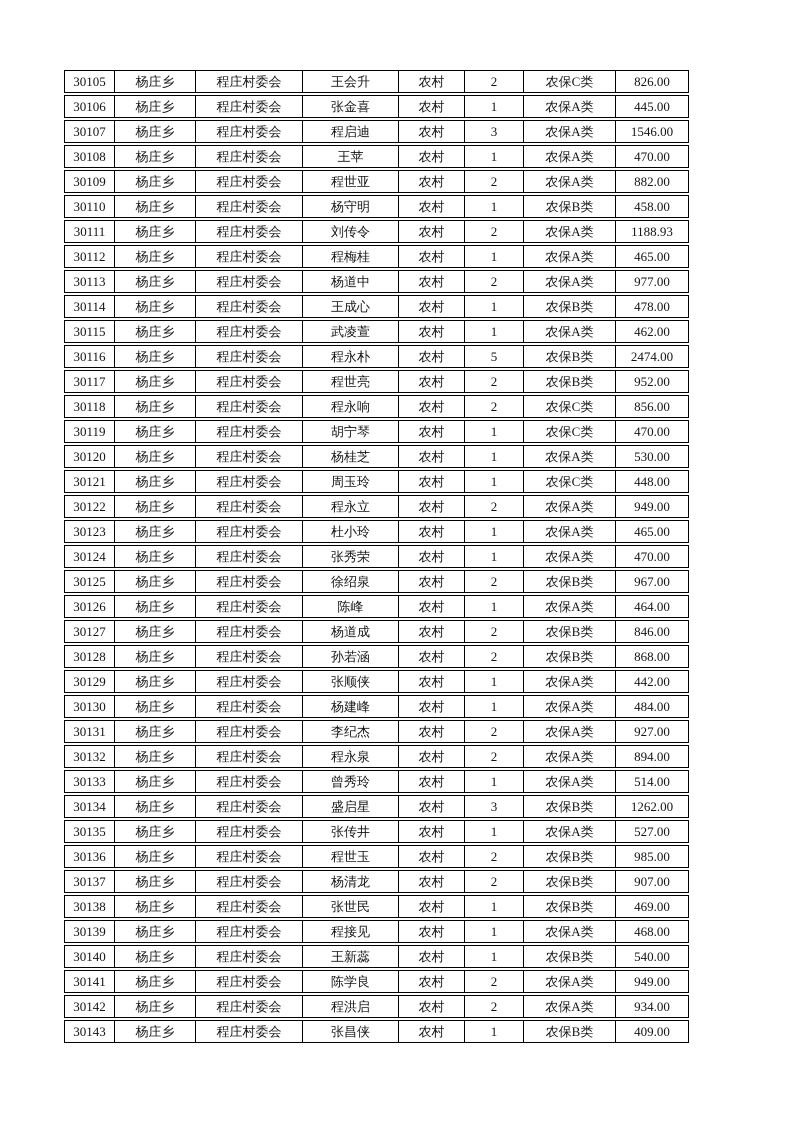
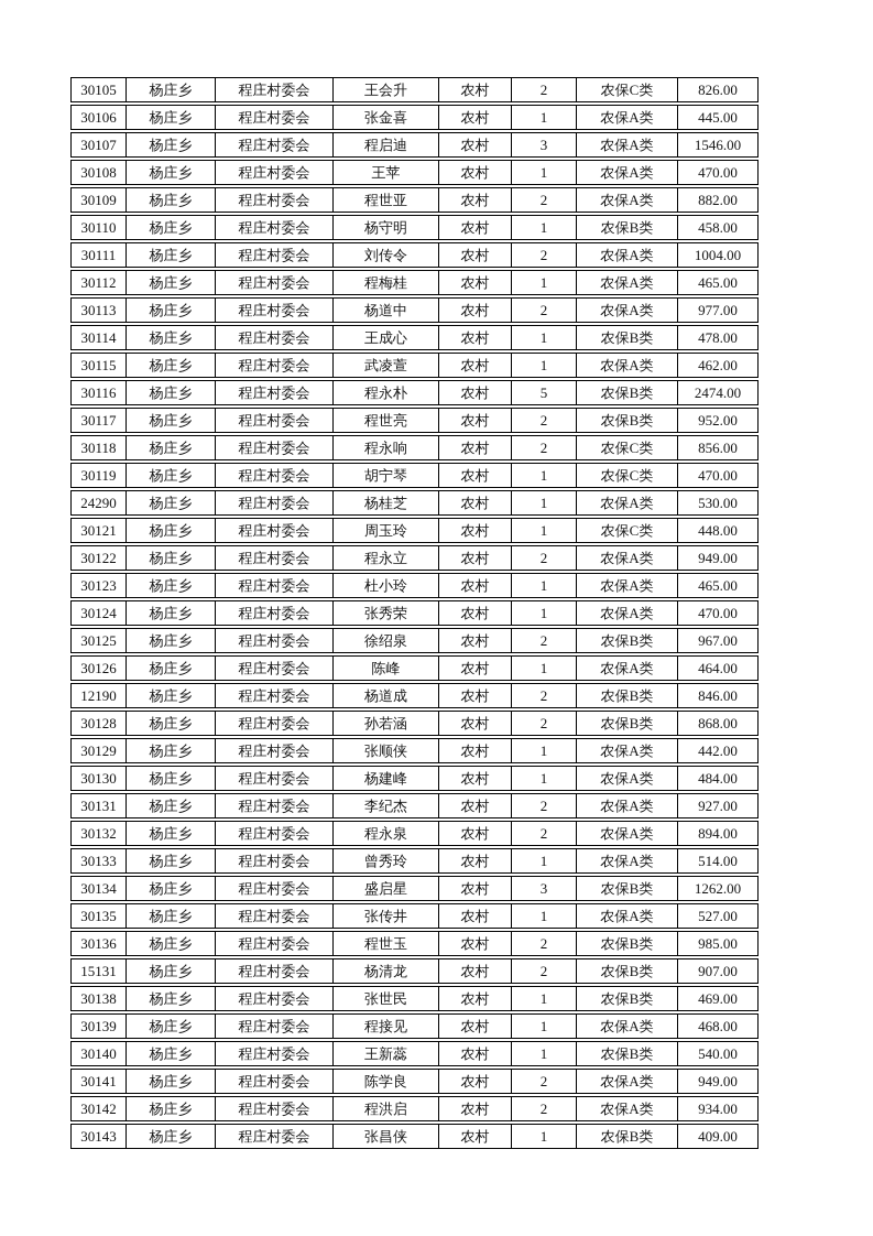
  30105
  杨庄乡
  程庄村委会
  王会升
  农村
  2
  农保C类
  826.00
  30106
  杨庄乡
  程庄村委会
  张金喜
  农村
  1
  农保A类
  445.00
  30107
  杨庄乡
  程庄村委会
  程启迪
  农村
  3
  农保A类
  1546.00
  30108
  杨庄乡
  程庄村委会
  王苹
  农村
  1
  农保A类
  470.00
  30109
  杨庄乡
  程庄村委会
  程世亚
  农村
  2
  农保A类
  882.00
  30110
  杨庄乡
  程庄村委会
  杨守明
  农村
  1
  农保B类
  458.00
  30111
  杨庄乡
  程庄村委会
  刘传令
  农村
  2
  农保A类
- 1188.93
+ 1004.00
  30112
  杨庄乡
  程庄村委会
  程梅桂
  农村
  1
  农保A类
  465.00
  30113
  杨庄乡
  程庄村委会
  杨道中
  农村
  2
  农保A类
  977.00
  30114
  杨庄乡
  程庄村委会
  王成心
  农村
  1
  农保B类
  478.00
  30115
  杨庄乡
  程庄村委会
  武凌萱
  农村
  1
  农保A类
  462.00
  30116
  杨庄乡
  程庄村委会
  程永朴
  农村
  5
  农保B类
  2474.00
  30117
  杨庄乡
  程庄村委会
  程世亮
  农村
  2
  农保B类
  952.00
  30118
  杨庄乡
  程庄村委会
  程永响
  农村
  2
  农保C类
  856.00
  30119
  杨庄乡
  程庄村委会
  胡宁琴
  农村
  1
  农保C类
  470.00
- 30120
+ 24290
  杨庄乡
  程庄村委会
  杨桂芝
  农村
  1
  农保A类
  530.00
  30121
  杨庄乡
  程庄村委会
  周玉玲
  农村
  1
  农保C类
  448.00
  30122
  杨庄乡
  程庄村委会
  程永立
  农村
  2
  农保A类
  949.00
  30123
  杨庄乡
  程庄村委会
  杜小玲
  农村
  1
  农保A类
  465.00
  30124
  杨庄乡
  程庄村委会
  张秀荣
  农村
  1
  农保A类
  470.00
  30125
  杨庄乡
  程庄村委会
  徐绍泉
  农村
  2
  农保B类
  967.00
  30126
  杨庄乡
  程庄村委会
  陈峰
  农村
  1
  农保A类
  464.00
- 30127
+ 12190
  杨庄乡
  程庄村委会
  杨道成
  农村
  2
  农保B类
  846.00
  30128
  杨庄乡
  程庄村委会
  孙若涵
  农村
  2
  农保B类
  868.00
  30129
  杨庄乡
  程庄村委会
  张顺侠
  农村
  1
  农保A类
  442.00
  30130
  杨庄乡
  程庄村委会
  杨建峰
  农村
  1
  农保A类
  484.00
  30131
  杨庄乡
  程庄村委会
  李纪杰
  农村
  2
  农保A类
  927.00
  30132
  杨庄乡
  程庄村委会
  程永泉
  农村
  2
  农保A类
  894.00
  30133
  杨庄乡
  程庄村委会
  曾秀玲
  农村
  1
  农保A类
  514.00
  30134
  杨庄乡
  程庄村委会
  盛启星
  农村
  3
  农保B类
  1262.00
  30135
  杨庄乡
  程庄村委会
  张传井
  农村
  1
  农保A类
  527.00
  30136
  杨庄乡
  程庄村委会
  程世玉
  农村
  2
  农保B类
  985.00
- 30137
+ 15131
  杨庄乡
  程庄村委会
  杨清龙
  农村
  2
  农保B类
  907.00
  30138
  杨庄乡
  程庄村委会
  张世民
  农村
  1
  农保B类
  469.00
  30139
  杨庄乡
  程庄村委会
  程接见
  农村
  1
  农保A类
  468.00
  30140
  杨庄乡
  程庄村委会
  王新蕊
  农村
  1
  农保B类
  540.00
  30141
  杨庄乡
  程庄村委会
  陈学良
  农村
  2
  农保A类
  949.00
  30142
  杨庄乡
  程庄村委会
  程洪启
  农村
  2
  农保A类
  934.00
  30143
  杨庄乡
  程庄村委会
  张昌侠
  农村
  1
  农保B类
  409.00
